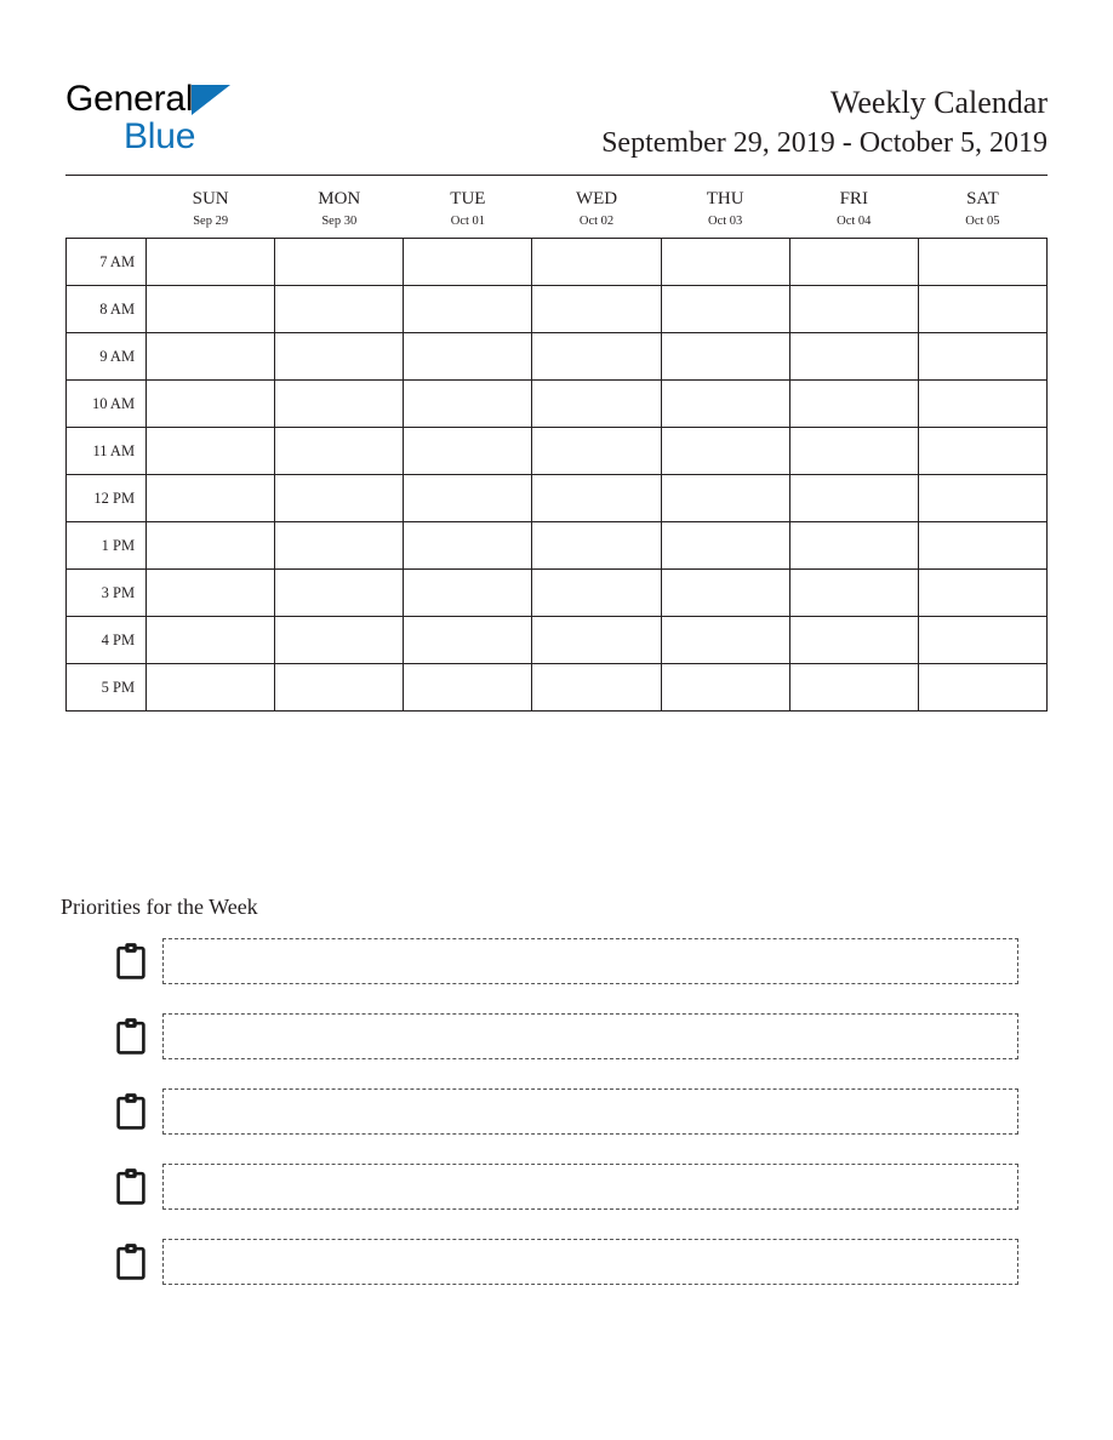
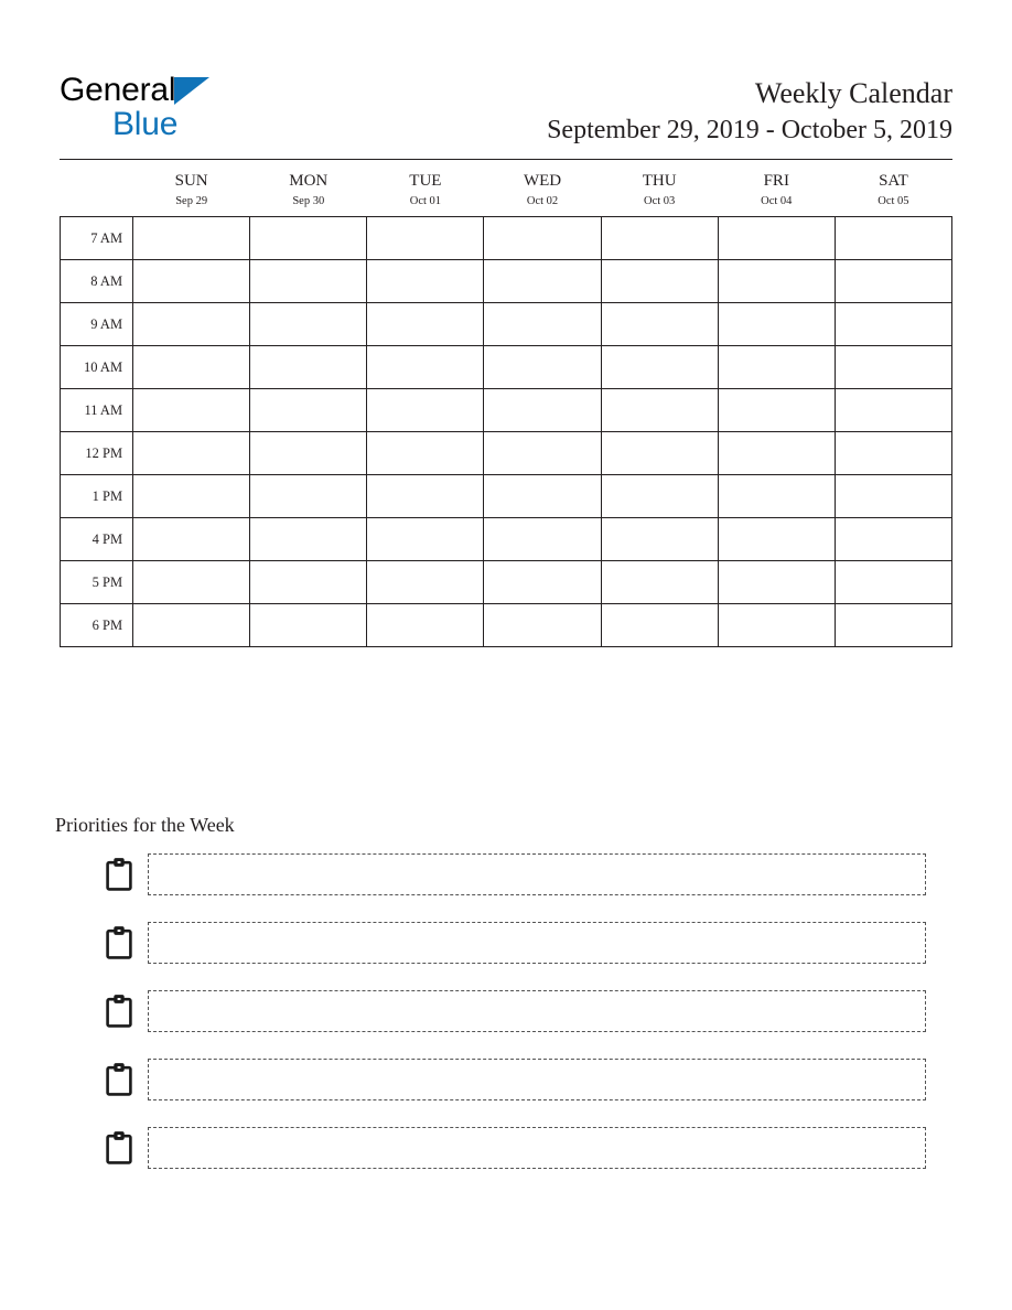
  General
  Blue
  Weekly Calendar
  September 29, 2019 - October 5, 2019
  	SUN Sep 29	MON Sep 30	TUE Oct 01	WED Oct 02	THU Oct 03	FRI Oct 04	SAT Oct 05
  7 AM
  8 AM
  9 AM
  10 AM
  11 AM
  12 PM
  1 PM
- 3 PM
  4 PM
  5 PM
+ 6 PM
  Priorities for the Week
